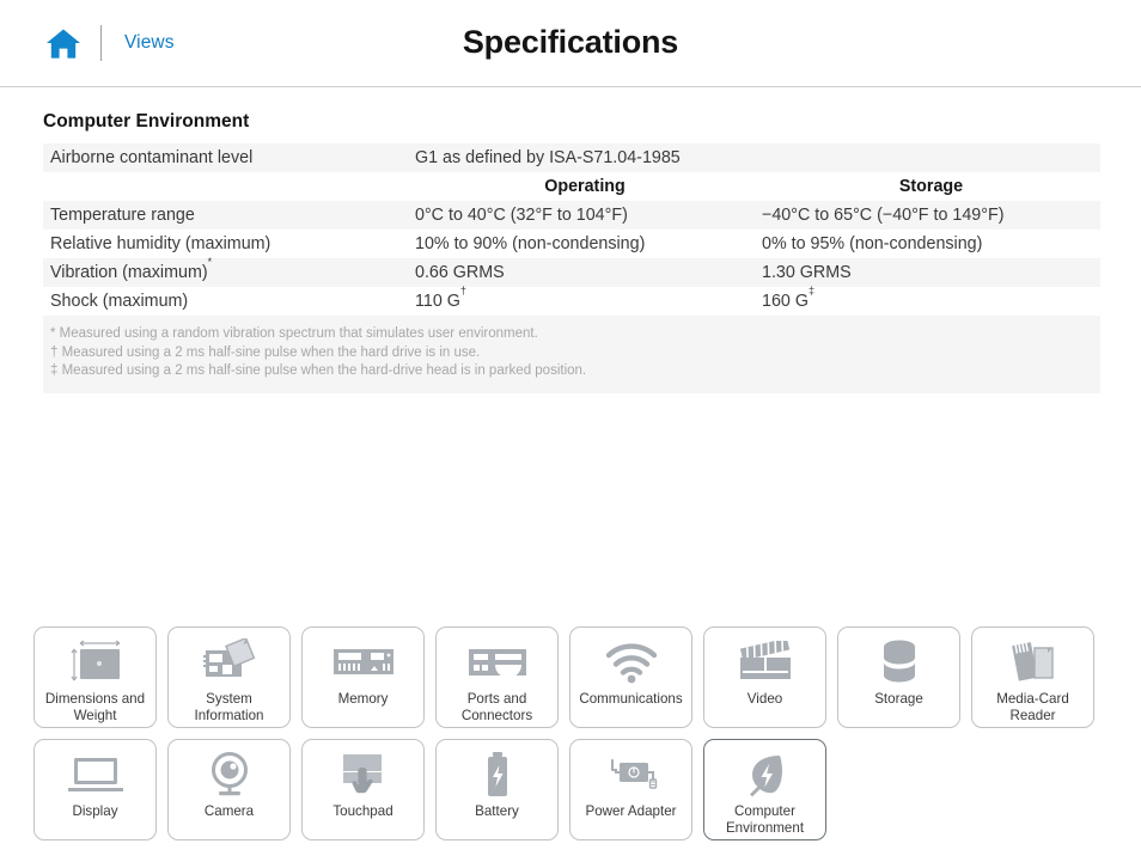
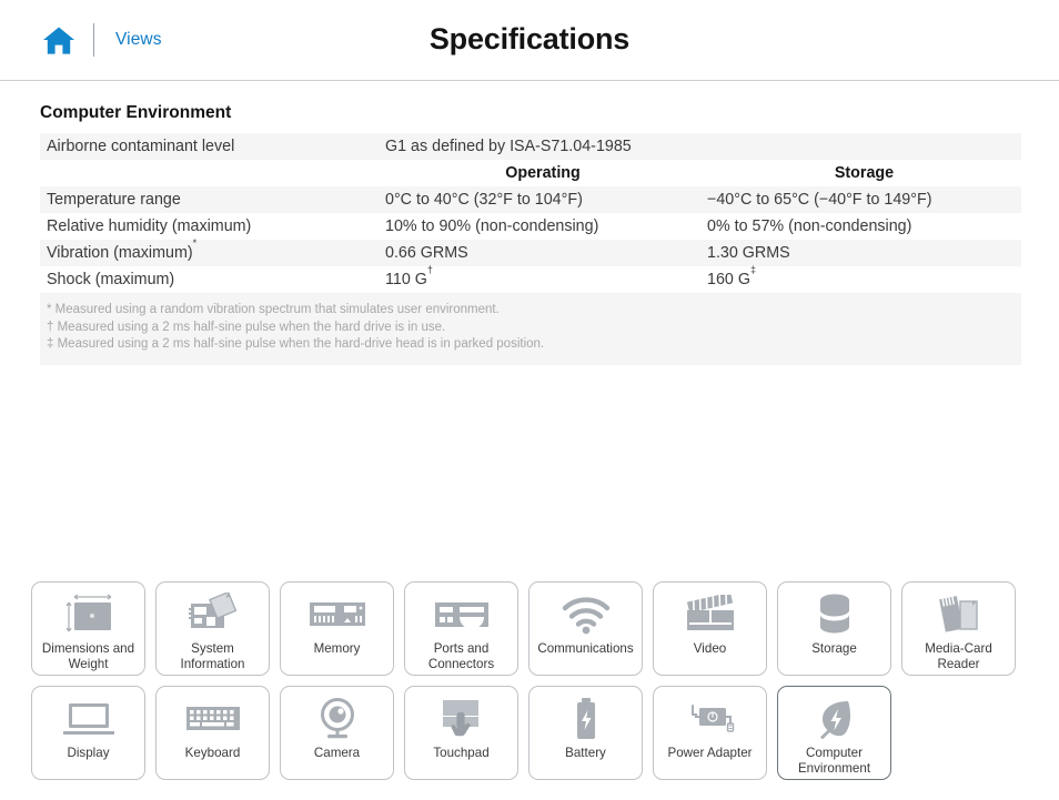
  Views
  Specifications
  Computer Environment
  Airborne contaminant level	G1 as defined by ISA-S71.04-1985
  	Operating	Storage
  Temperature range	0°C to 40°C (32°F to 104°F)	−40°C to 65°C (−40°F to 149°F)
- Relative humidity (maximum)	10% to 90% (non-condensing)	0% to 95% (non-condensing)
+ Relative humidity (maximum)	10% to 90% (non-condensing)	0% to 57% (non-condensing)
  Vibration (maximum)*	0.66 GRMS	1.30 GRMS
  Shock (maximum)	110 G†	160 G‡
  * Measured using a random vibration spectrum that simulates user environment.
  † Measured using a 2 ms half-sine pulse when the hard drive is in use.
  ‡ Measured using a 2 ms half-sine pulse when the hard-drive head is in parked position.
  Dimensions and Weight
  System Information
  Memory
  Ports and Connectors
  Communications
  Video
  Storage
  Media-Card Reader
  Display
+ Keyboard
  Camera
  Touchpad
  Battery
  Power Adapter
  Computer Environment
